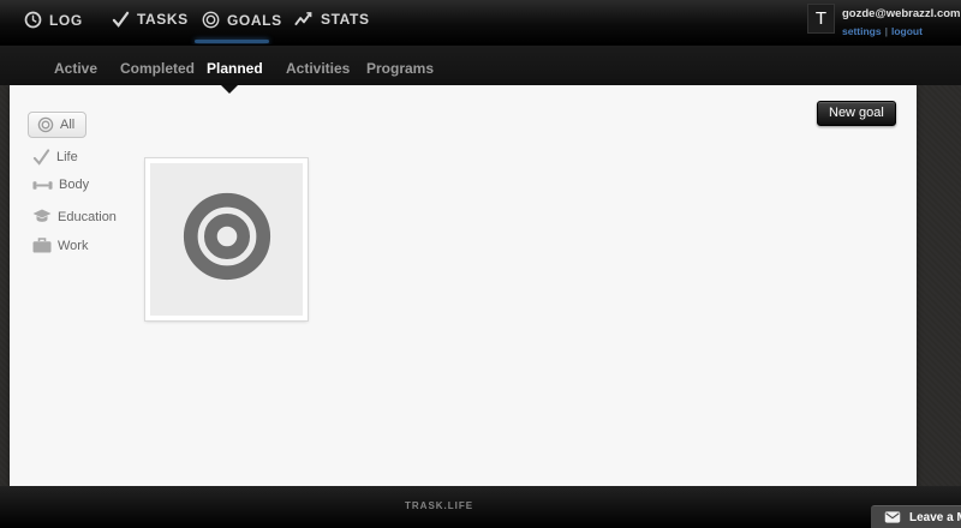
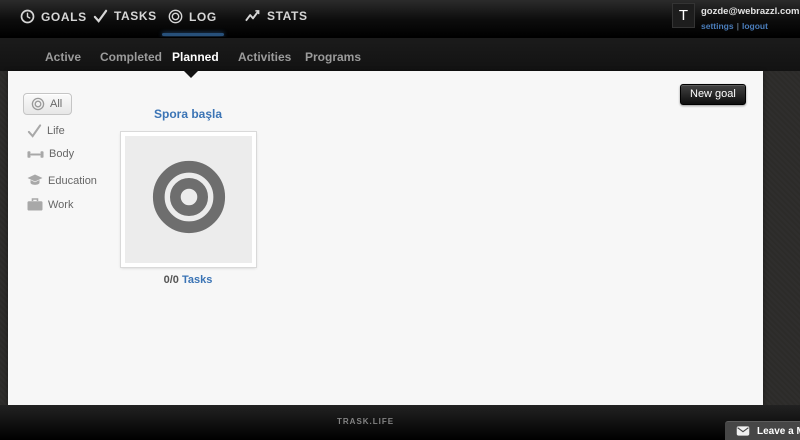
- LOG
+ GOALS
  TASKS
- GOALS
+ LOG
  STATS
  T
  gozde@webrazzl.com
  settings | logout
  Active
  Completed
  Planned
  Activities
  Programs
  All
  Life
  Body
  Education
  Work
+ Spora başla
+ 0/0 Tasks
  New goal
  TRASK.LIFE
  Leave a
